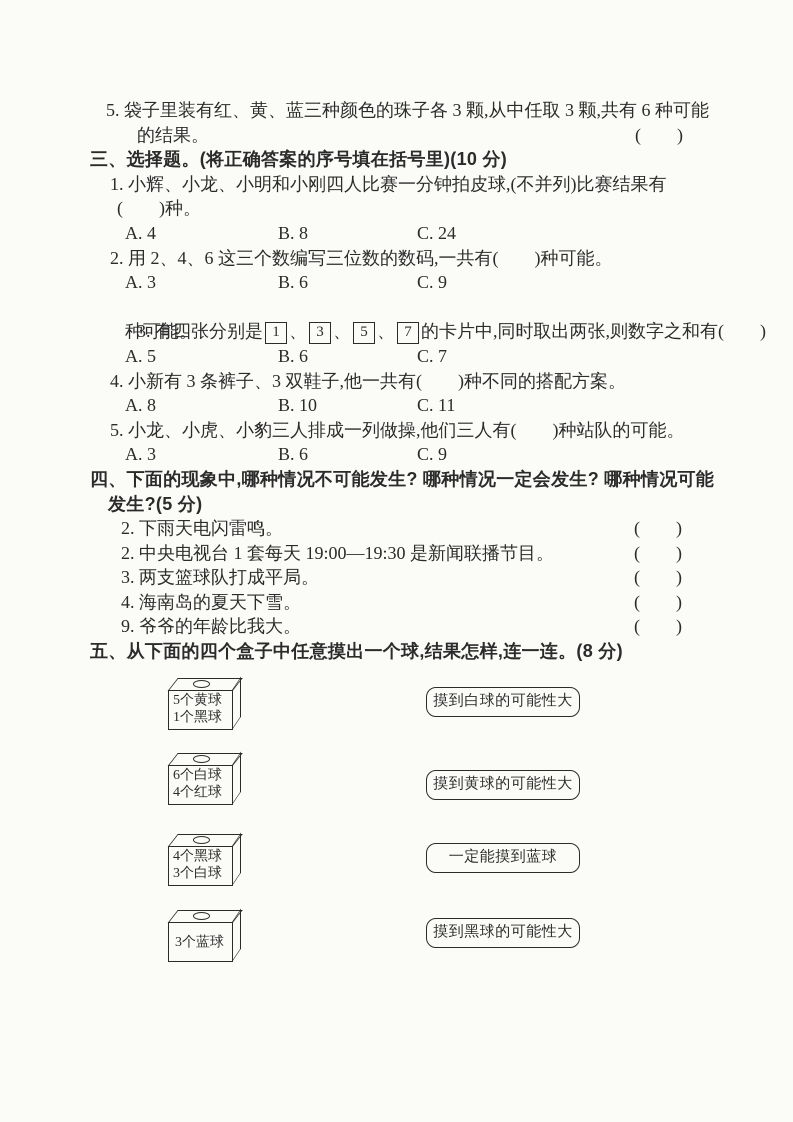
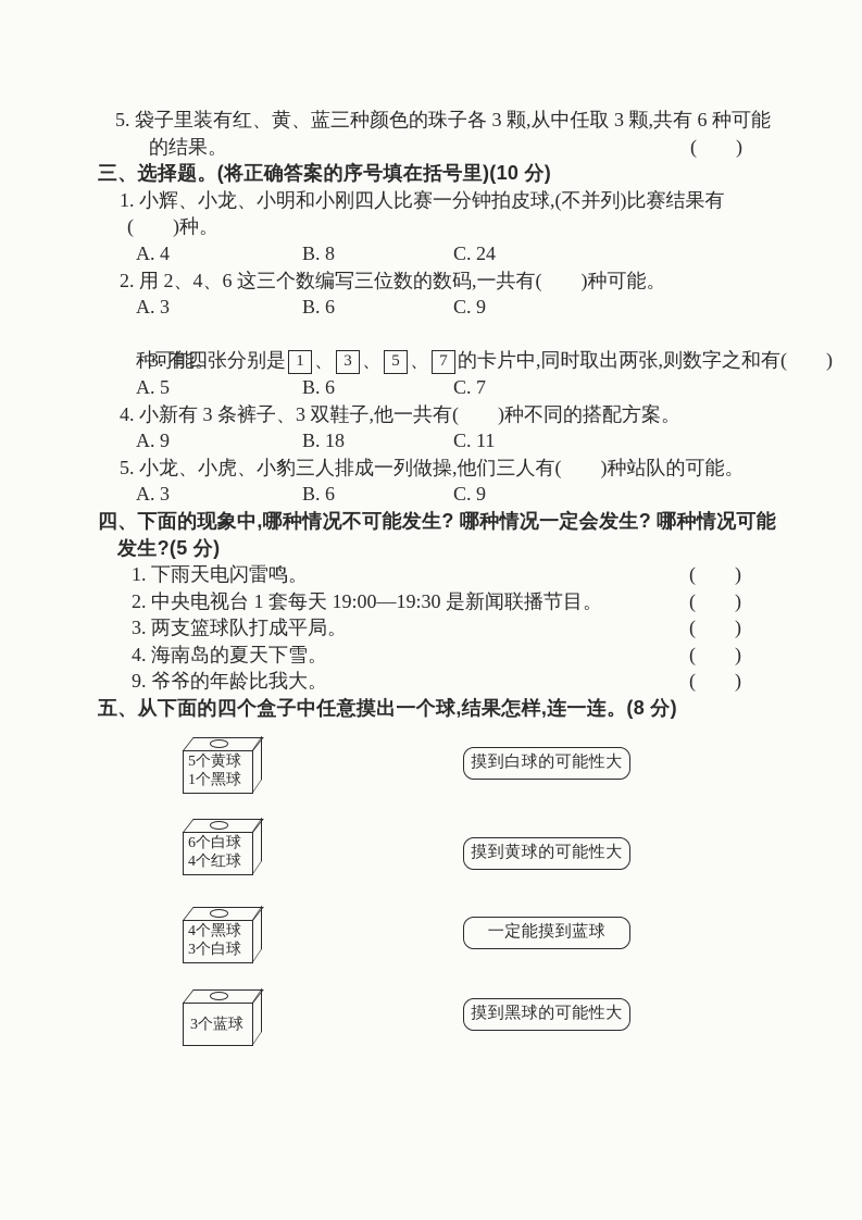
  5. 袋子里装有红、黄、蓝三种颜色的珠子各 3 颗,从中任取 3 颗,共有 6 种可能
  的结果。
  ( )
  三、选择题。(将正确答案的序号填在括号里)(10 分)
  1. 小辉、小龙、小明和小刚四人比赛一分钟拍皮球,(不并列)比赛结果有
  ( )种。
  A. 4
  B. 8
  C. 24
  2. 用 2、4、6 这三个数编写三位数的数码,一共有( )种可能。
  A. 3
  B. 6
  C. 9
  3. 有四张分别是 1 、 3 、 5 、 7 的卡片中,同时取出两张,则数字之和有( )
  种可能。
  A. 5
  B. 6
  C. 7
  4. 小新有 3 条裤子、3 双鞋子,他一共有( )种不同的搭配方案。
- A. 8
+ A. 9
- B. 10
+ B. 18
  C. 11
  5. 小龙、小虎、小豹三人排成一列做操,他们三人有( )种站队的可能。
  A. 3
  B. 6
  C. 9
  四、下面的现象中,哪种情况不可能发生? 哪种情况一定会发生? 哪种情况可能
  发生?(5 分)
- 2. 下雨天电闪雷鸣。
+ 1. 下雨天电闪雷鸣。
  ( )
  2. 中央电视台 1 套每天 19:00—19:30 是新闻联播节目。
  ( )
  3. 两支篮球队打成平局。
  ( )
  4. 海南岛的夏天下雪。
  ( )
  9. 爷爷的年龄比我大。
  ( )
  五、从下面的四个盒子中任意摸出一个球,结果怎样,连一连。(8 分)
  5个黄球
  1个黑球
  摸到白球的可能性大
  6个白球
  4个红球
  摸到黄球的可能性大
  4个黑球
  3个白球
  一定能摸到蓝球
  3个蓝球
  摸到黑球的可能性大
